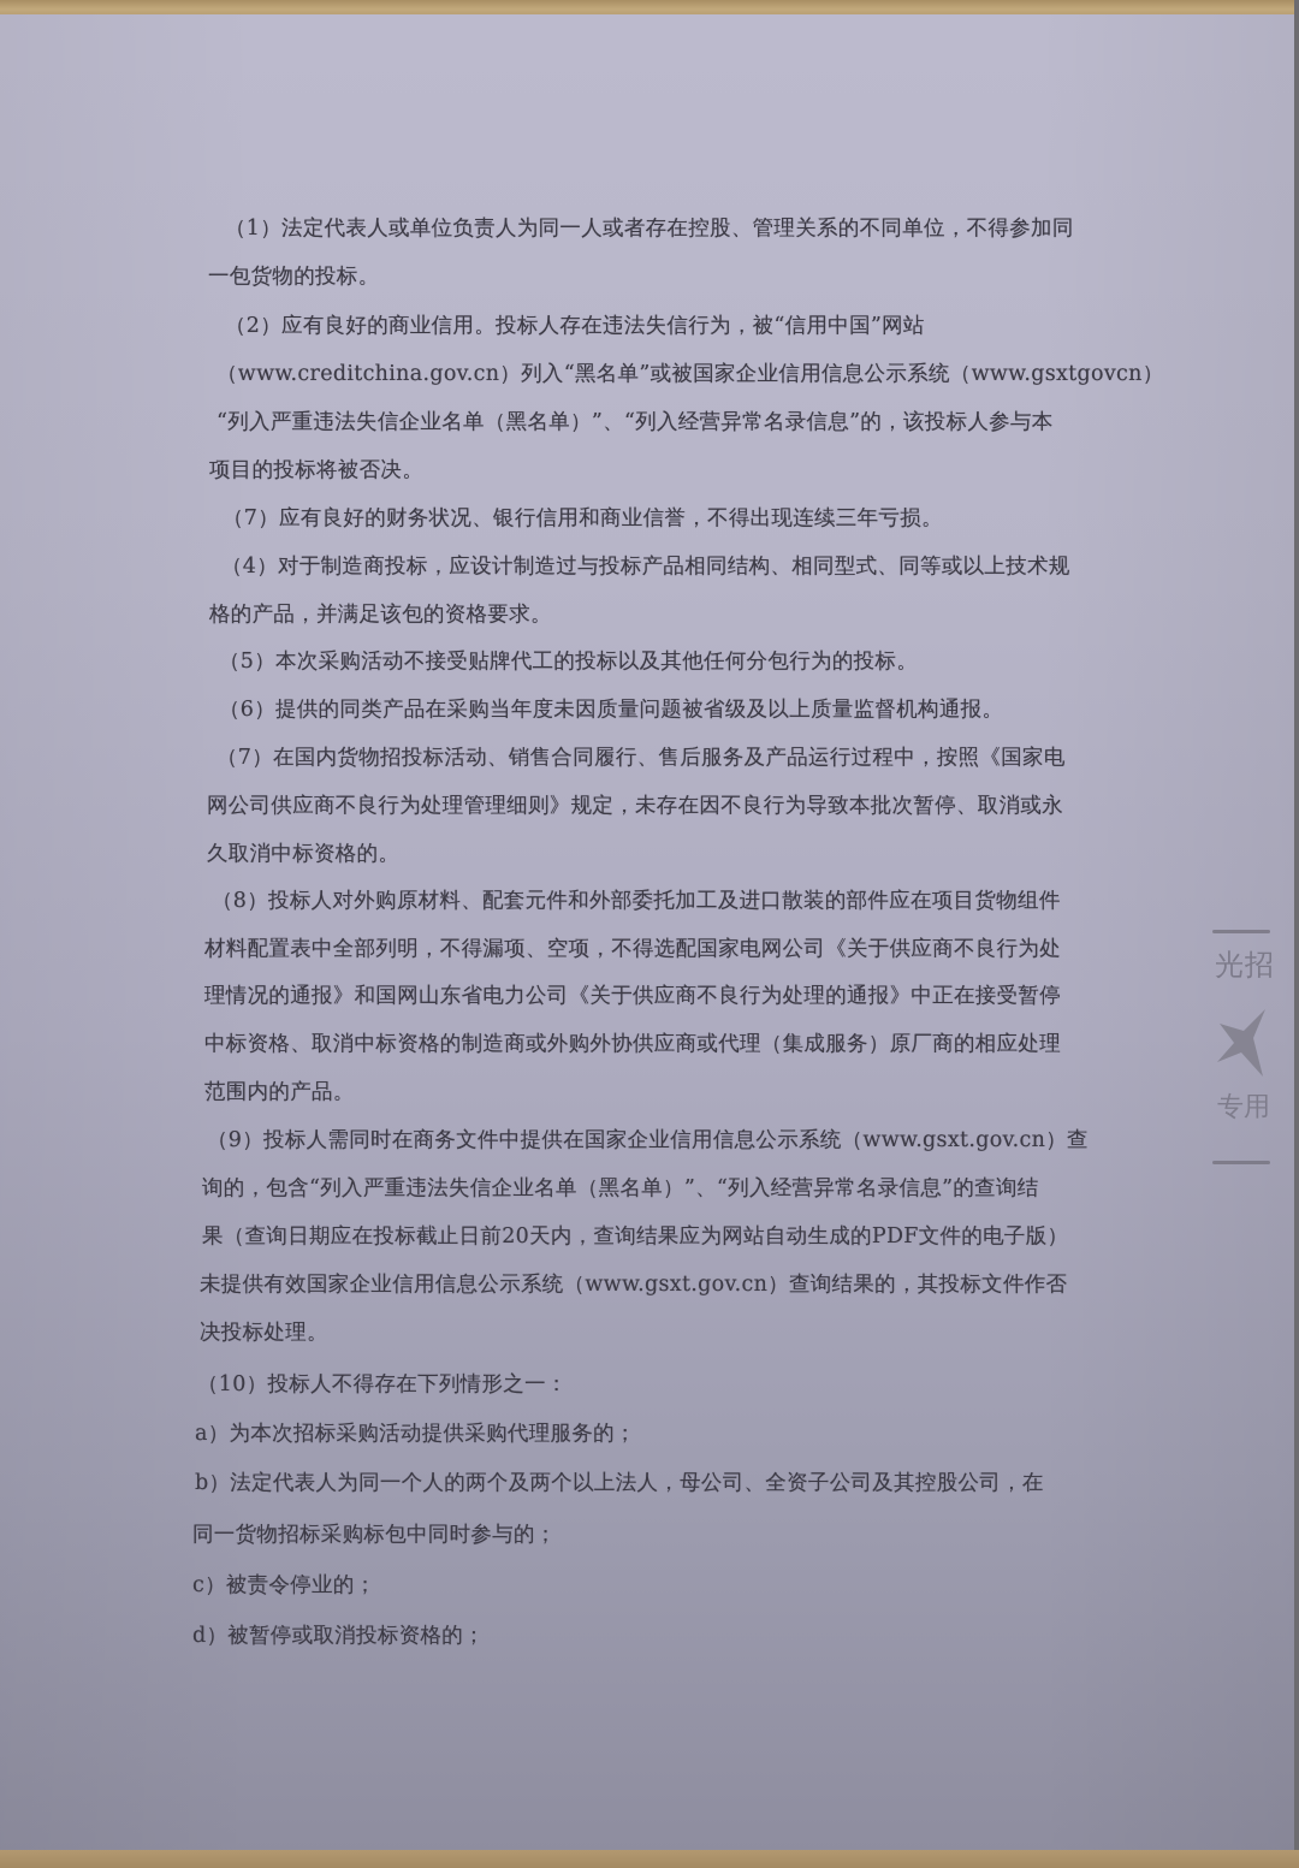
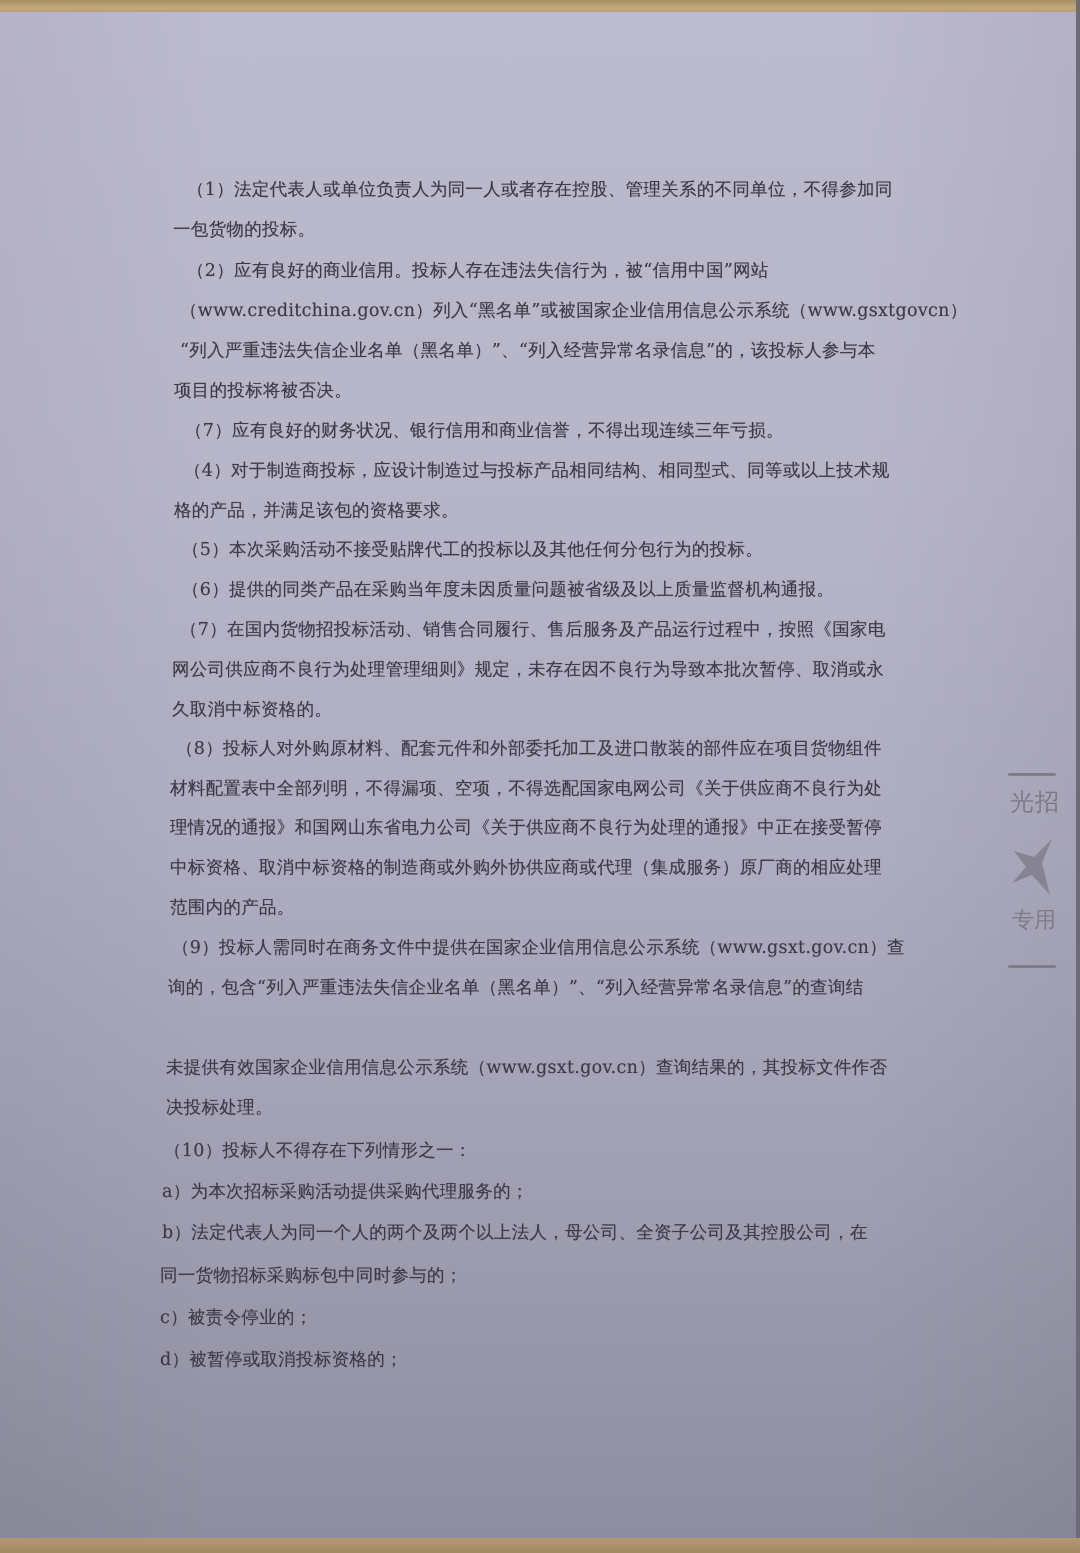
  （1）法定代表人或单位负责人为同一人或者存在控股、管理关系的不同单位，不得参加同
  一包货物的投标。
  （2）应有良好的商业信用。投标人存在违法失信行为，被“信用中国”网站
  （www.creditchina.gov.cn）列入“黑名单”或被国家企业信用信息公示系统（www.gsxtgovcn）
  “列入严重违法失信企业名单（黑名单）”、“列入经营异常名录信息”的，该投标人参与本
  项目的投标将被否决。
  （7）应有良好的财务状况、银行信用和商业信誉，不得出现连续三年亏损。
  （4）对于制造商投标，应设计制造过与投标产品相同结构、相同型式、同等或以上技术规
  格的产品，并满足该包的资格要求。
  （5）本次采购活动不接受贴牌代工的投标以及其他任何分包行为的投标。
  （6）提供的同类产品在采购当年度未因质量问题被省级及以上质量监督机构通报。
  （7）在国内货物招投标活动、销售合同履行、售后服务及产品运行过程中，按照《国家电
  网公司供应商不良行为处理管理细则》规定，未存在因不良行为导致本批次暂停、取消或永
  久取消中标资格的。
  （8）投标人对外购原材料、配套元件和外部委托加工及进口散装的部件应在项目货物组件
  材料配置表中全部列明，不得漏项、空项，不得选配国家电网公司《关于供应商不良行为处
  理情况的通报》和国网山东省电力公司《关于供应商不良行为处理的通报》中正在接受暂停
  中标资格、取消中标资格的制造商或外购外协供应商或代理（集成服务）原厂商的相应处理
  范围内的产品。
  （9）投标人需同时在商务文件中提供在国家企业信用信息公示系统（www.gsxt.gov.cn）查
  询的，包含“列入严重违法失信企业名单（黑名单）”、“列入经营异常名录信息”的查询结
- 果（查询日期应在投标截止日前20天内，查询结果应为网站自动生成的PDF文件的电子版）
  未提供有效国家企业信用信息公示系统（www.gsxt.gov.cn）查询结果的，其投标文件作否
  决投标处理。
  （10）投标人不得存在下列情形之一：
  a）为本次招标采购活动提供采购代理服务的；
  b）法定代表人为同一个人的两个及两个以上法人，母公司、全资子公司及其控股公司，在
  同一货物招标采购标包中同时参与的；
  c）被责令停业的；
  d）被暂停或取消投标资格的；
  光招
  专用
